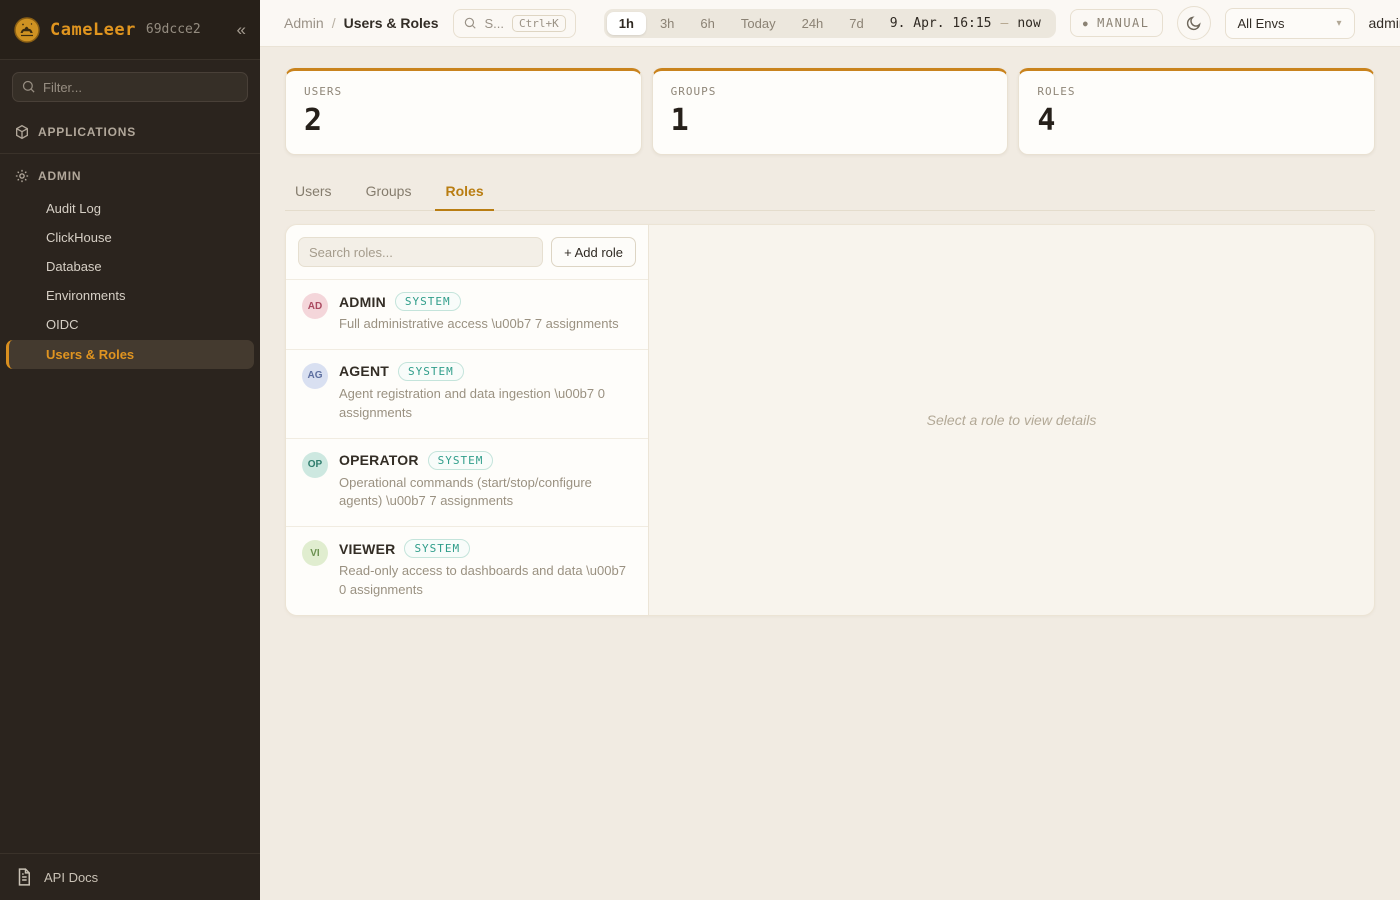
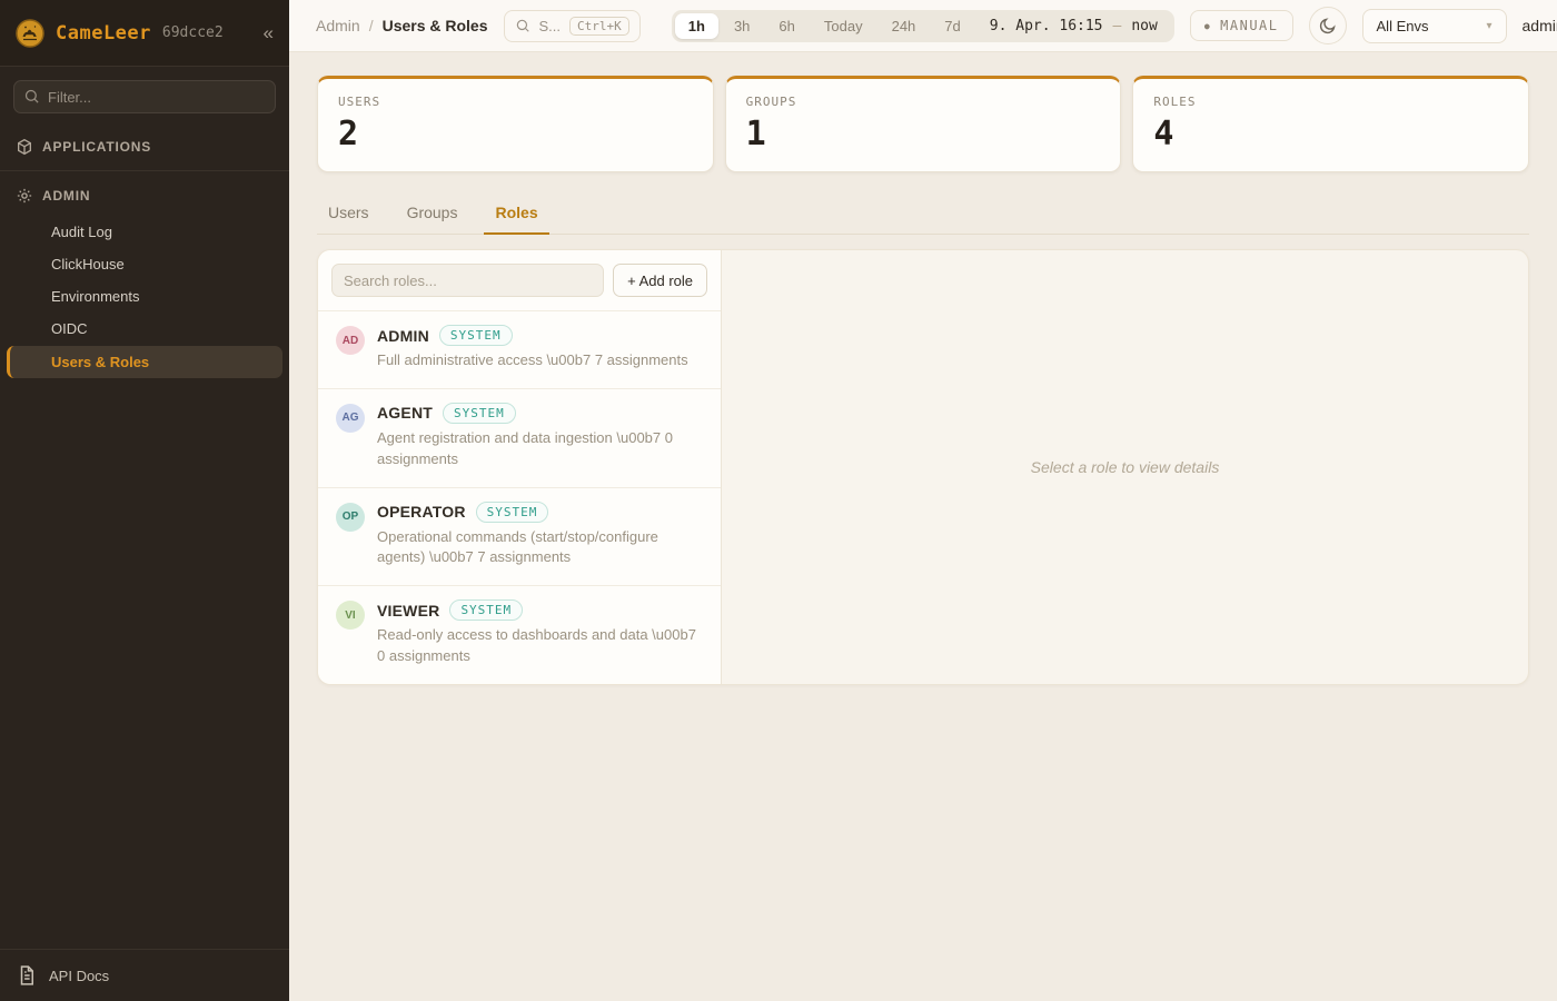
  CameLeer
  69dcce2
  «
  Filter...
  APPLICATIONS
  ADMIN
  Audit Log
  ClickHouse
- Database
  Environments
  OIDC
  Users & Roles
  API Docs
  Admin
  /
  Users & Roles
  S...
  Ctrl+K
  1h
  3h
  6h
  Today
  24h
  7d
  9. Apr. 16:15
  —
  now
  ●
  MANUAL
  All Envs
  ▾
  admi
  USERS
  2
  GROUPS
  1
  ROLES
  4
  Users
  Groups
  Roles
  Search roles...
  + Add role
  AD
  ADMIN
  SYSTEM
  Full administrative access \u00b7 7 assignments
  AG
  AGENT
  SYSTEM
  Agent registration and data ingestion \u00b7 0 assignments
  OP
  OPERATOR
  SYSTEM
  Operational commands (start/stop/configure agents) \u00b7 7 assignments
  VI
  VIEWER
  SYSTEM
  Read-only access to dashboards and data \u00b7 0 assignments
  Select a role to view details
